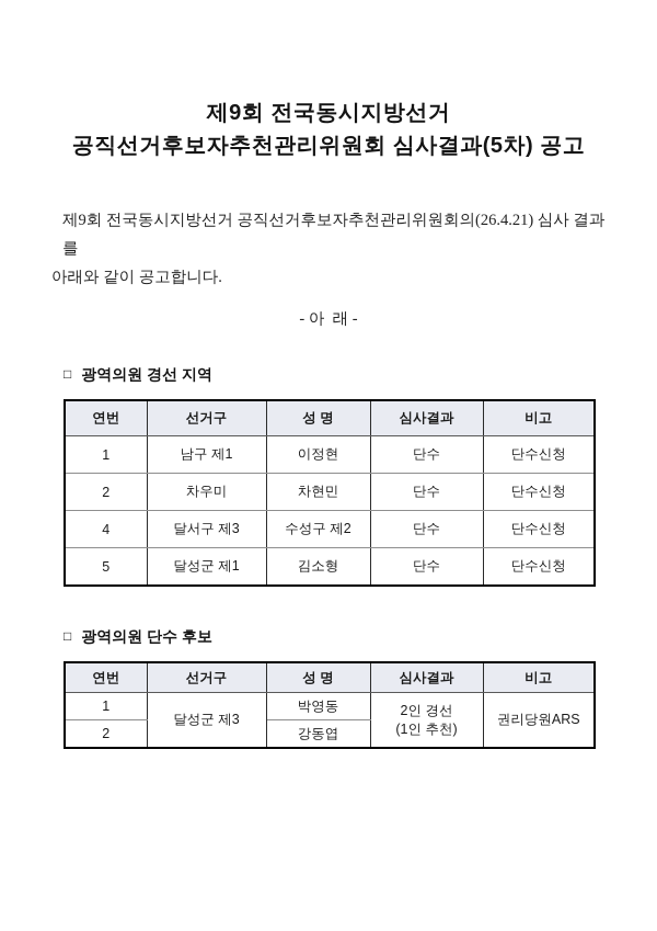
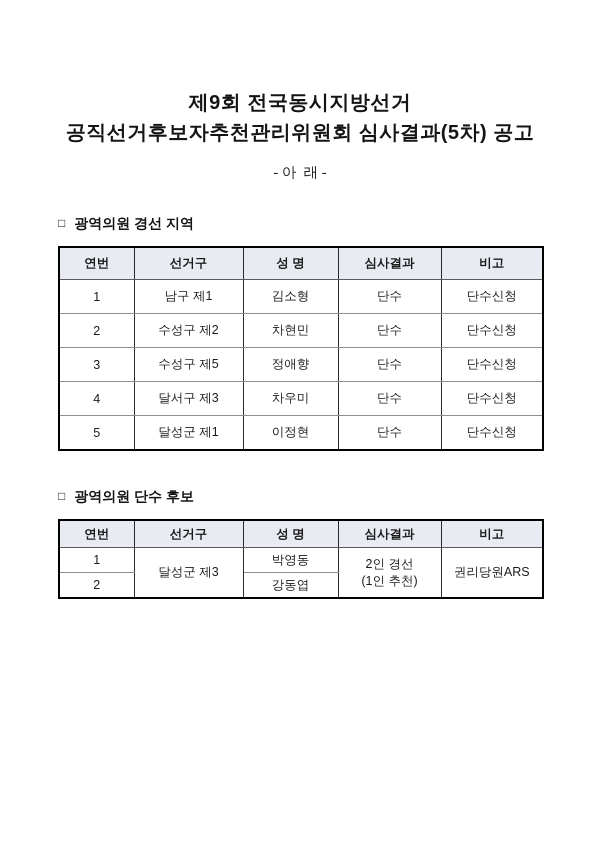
  제9회 전국동시지방선거
  공직선거후보자추천관리위원회 심사결과(5차) 공고
- 제9회 전국동시지방선거 공직선거후보자추천관리위원회의(26.4.21) 심사 결과를
- 아래와 같이 공고합니다.
  - 아 래 -
  □ 광역의원 경선 지역
  연번	선거구	성 명	심사결과	비고
- 1	남구 제1	이정현	단수	단수신청
+ 1	남구 제1	김소형	단수	단수신청
- 2	차우미	차현민	단수	단수신청
+ 2	수성구 제2	차현민	단수	단수신청
+ 3	수성구 제5	정애향	단수	단수신청
- 4	달서구 제3	수성구 제2	단수	단수신청
+ 4	달서구 제3	차우미	단수	단수신청
- 5	달성군 제1	김소형	단수	단수신청
+ 5	달성군 제1	이정현	단수	단수신청
  □ 광역의원 단수 후보
  연번	선거구	성 명	심사결과	비고
  1	달성군 제3	박영동	2인 경선 (1인 추천)	권리당원ARS
  2	강동엽
